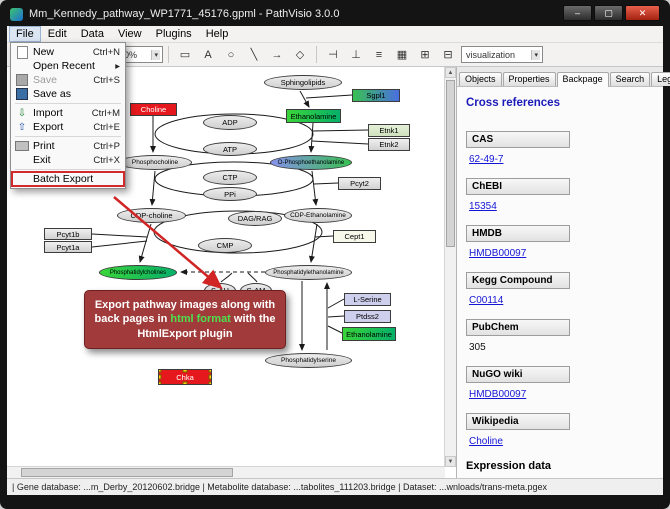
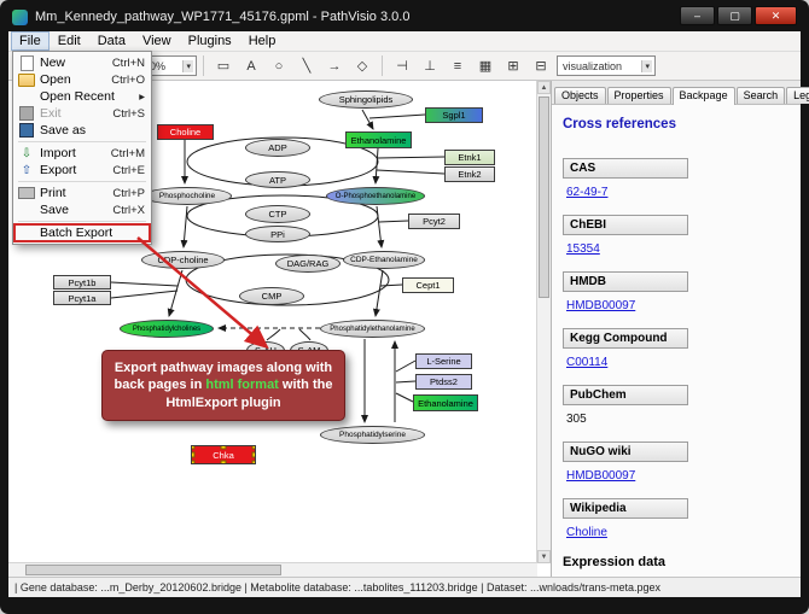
  Mm_Kennedy_pathway_WP1771_45176.gpml - PathVisio 3.0.0
  –
  ▢
  ✕
  File
  Edit
  Data
  View
  Plugins
  Help
  ▭
  A
  ○
  ╲
  →
  ◇
  ⊣
  ⊥
  ≡
  ▦
  ⊞
  ⊟
  visualization
  Sphingolipids
  Sgpl1
  Choline
  Ethanolamine
  ADP
  Etnk1
  Etnk2
  ATP
  CTP
  Pcyt2
  PPi
  CDP-choline
  DAG/RAG
  Cept1
  CMP
  Pcyt1b
  Pcyt1a
  L-Serine
  Ptdss2
  Ethanolamine
  Chka
  Objects
  Properties
  Backpage
  Search
  Cross references
  CAS
  62-49-7
  ChEBI
  15354
  HMDB
  HMDB00097
  Kegg Compound
  C00114
  PubChem
  305
  NuGO wiki
  HMDB00097
  Wikipedia
  Choline
  Expression data
  | Gene database: ...m_Derby_20120602.bridge | Metabolite database: ...tabolites_111203.bridge | Dataset: ...wnloads/trans-meta.pgex
  New
  Ctrl+N
+ Open
+ Ctrl+O
  Open Recent
  ▸
- Save
+ Exit
  Ctrl+S
  Save as
  ⇩
  Import
  Ctrl+M
  ⇧
  Export
  Ctrl+E
  Print
  Ctrl+P
- Exit
+ Save
  Ctrl+X
  Batch Export
  Export pathway images along with back pages in html format with the HtmlExport plugin
